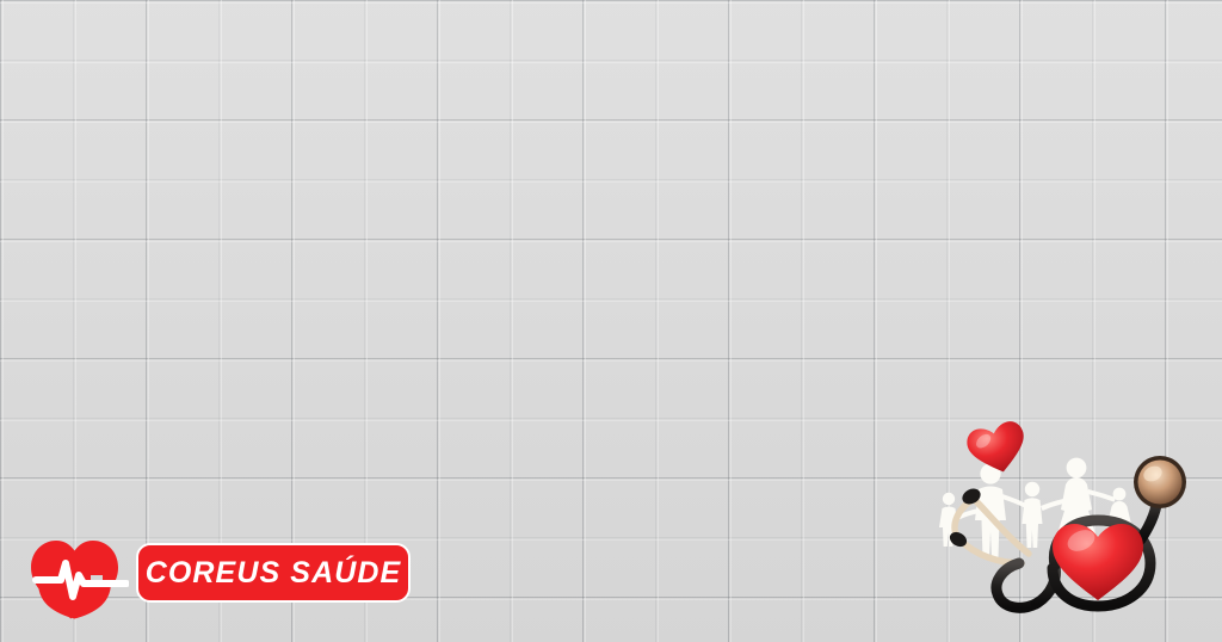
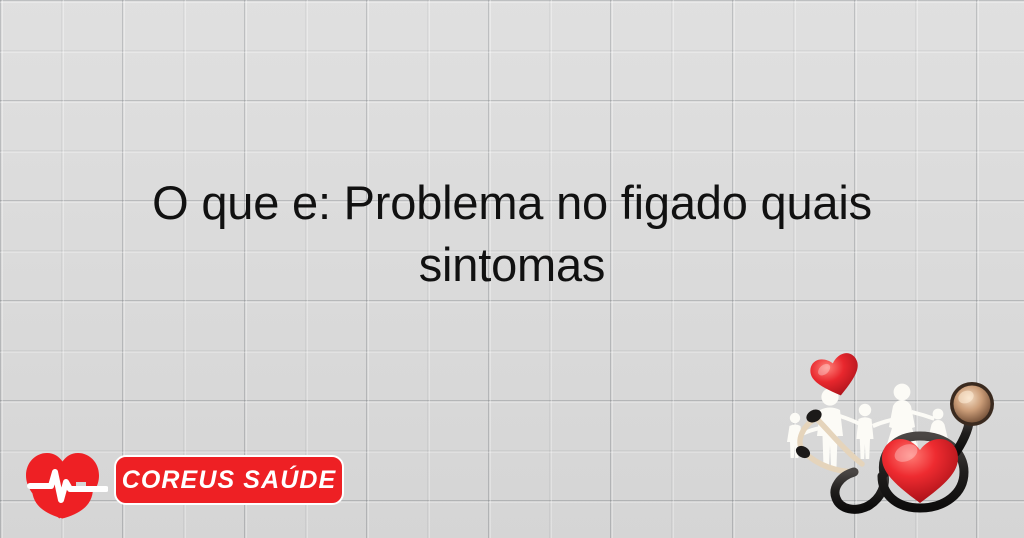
+ O que e: Problema no figado quais sintomas
  COREUS SAÚDE
